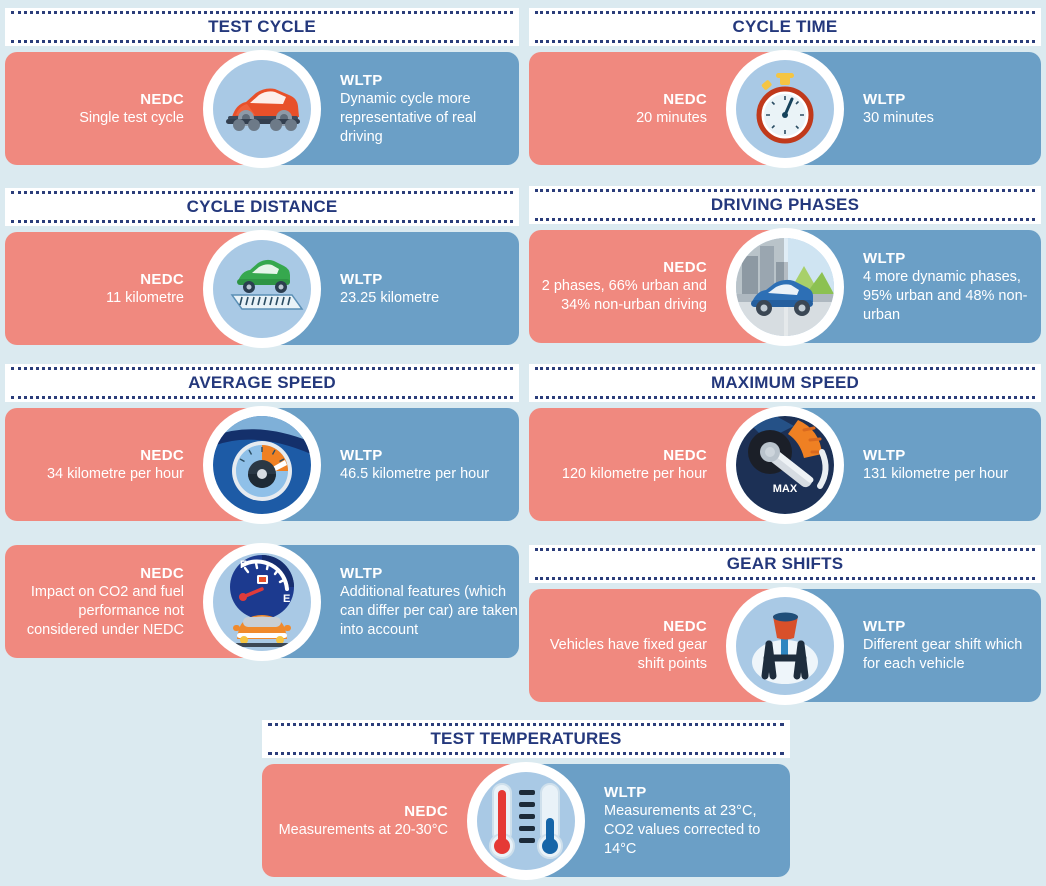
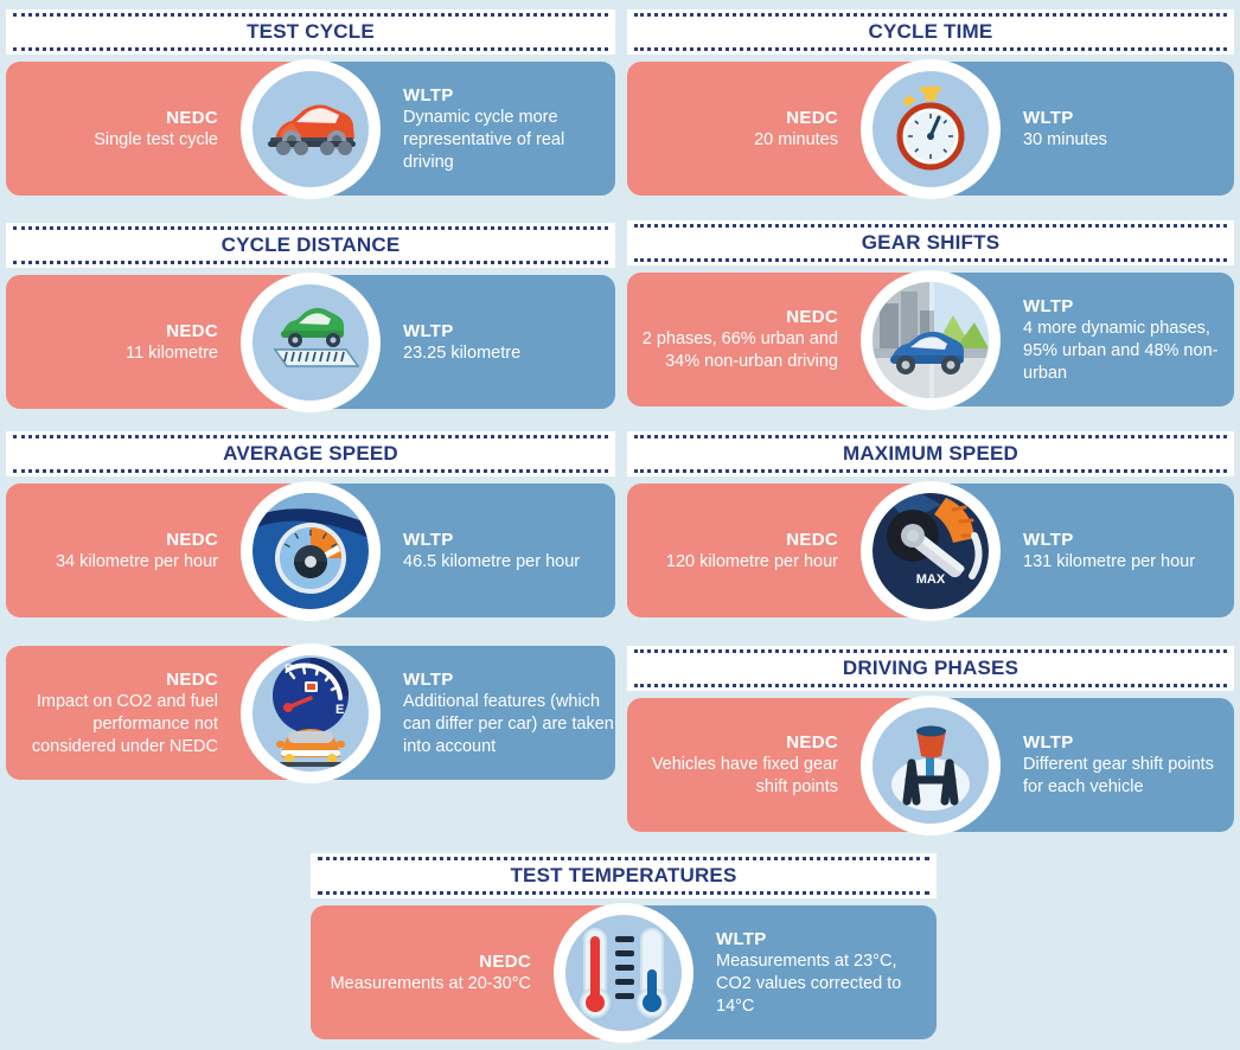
  TEST CYCLE
  NEDC
  Single test cycle
  WLTP
  Dynamic cycle more representative of real driving
  CYCLE TIME
  NEDC
  20 minutes
  WLTP
  30 minutes
  CYCLE DISTANCE
  NEDC
  11 kilometre
  WLTP
  23.25 kilometre
- DRIVING PHASES
+ GEAR SHIFTS
  NEDC
  2 phases, 66% urban and 34% non-urban driving
  WLTP
  4 more dynamic phases, 95% urban and 48% non-urban
  AVERAGE SPEED
  NEDC
  34 kilometre per hour
  WLTP
  46.5 kilometre per hour
  MAXIMUM SPEED
  NEDC
  120 kilometre per hour
  WLTP
  131 kilometre per hour
  MAX
  NEDC
  Impact on CO2 and fuel performance not considered under NEDC
  WLTP
  Additional features (which can differ per car) are taken into account
  F
  E
- GEAR SHIFTS
+ DRIVING PHASES
  NEDC
  Vehicles have fixed gear shift points
  WLTP
- Different gear shift which for each vehicle
+ Different gear shift points for each vehicle
  TEST TEMPERATURES
  NEDC
  Measurements at 20-30°C
  WLTP
  Measurements at 23°C, CO2 values corrected to 14°C
